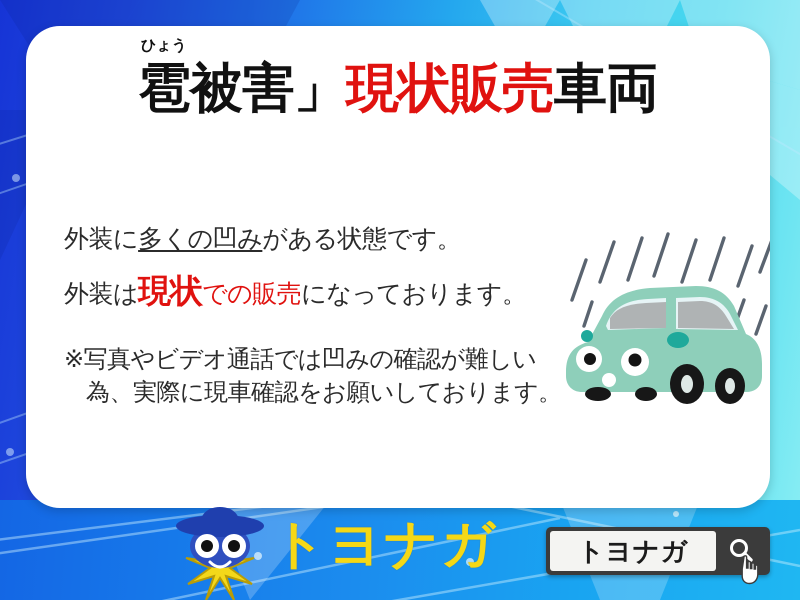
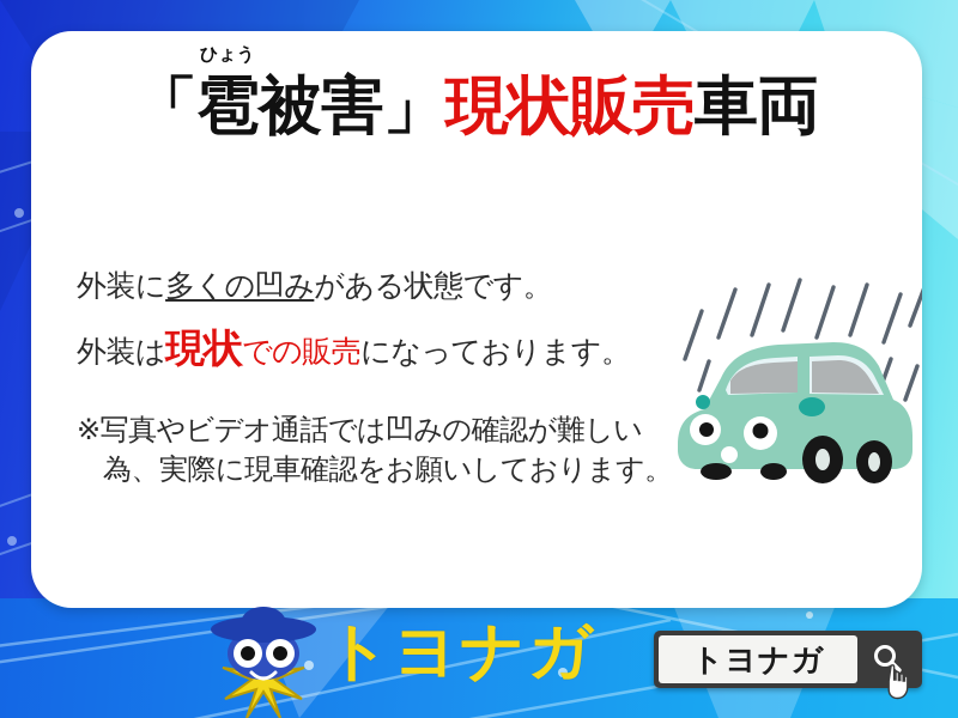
+ 「
  ひょう
  雹被害」現状販売車両
  外装に多くの凹みがある状態です。
  外装は現状での販売になっております。
  ※写真やビデオ通話では凹みの確認が難しい
  為、実際に現車確認をお願いしております。
  トヨナガ
  トヨナガ
